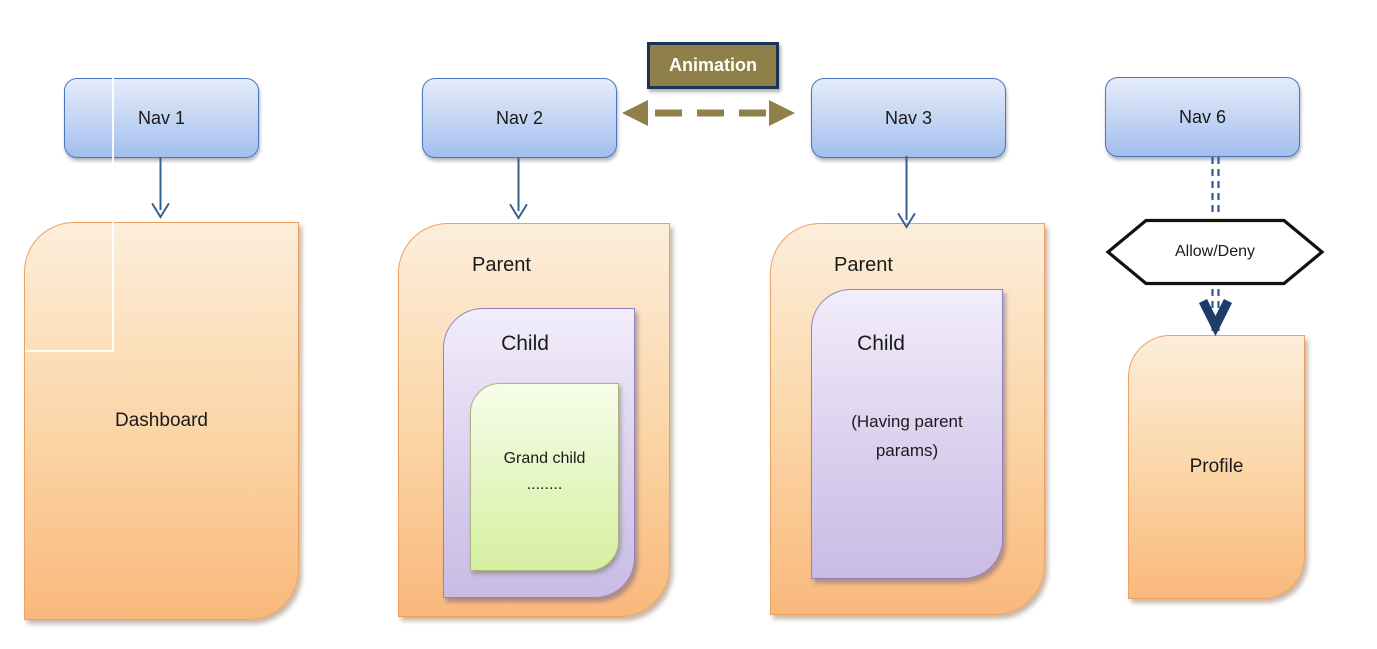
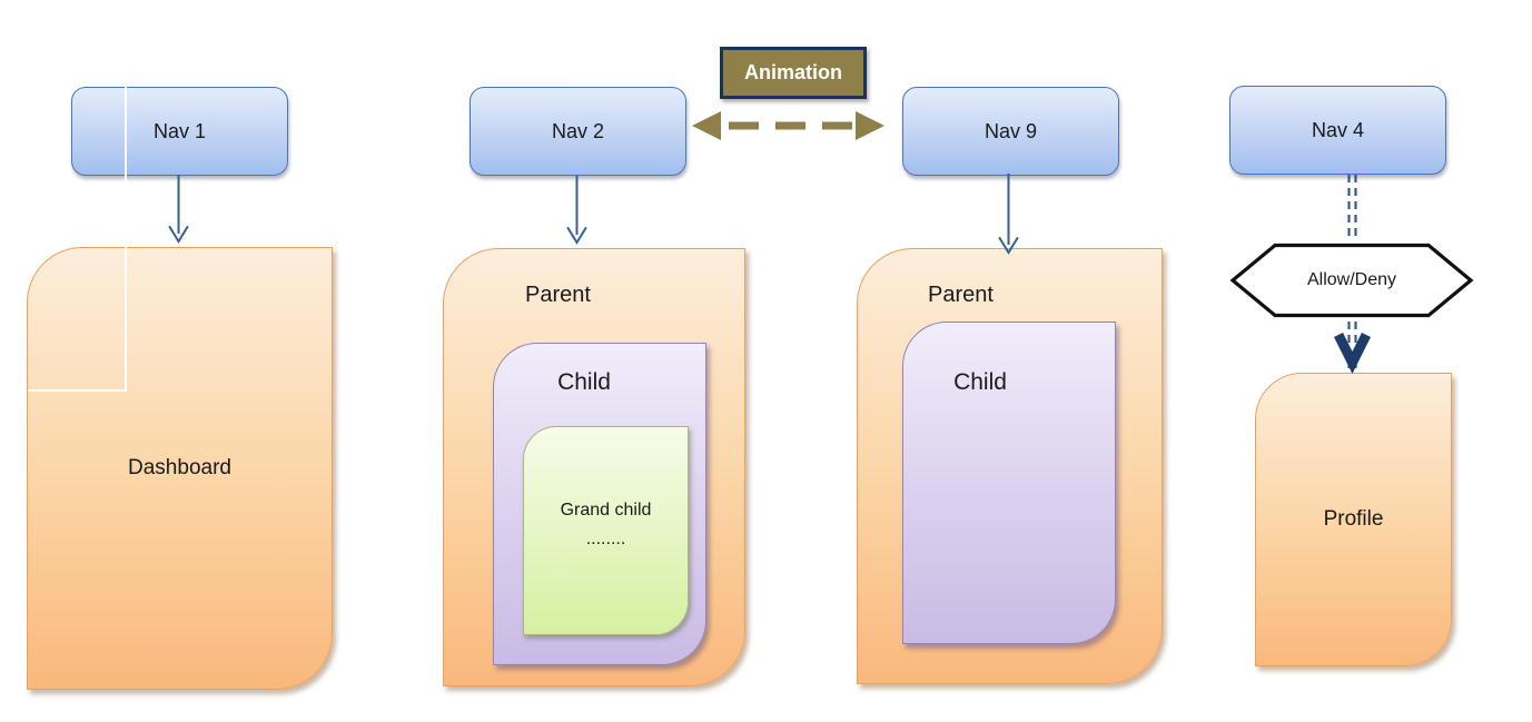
  Dashboard
  Parent
  Child
  Grand child
  ........
  Parent
  Child
- (Having parent params)
  Profile
  Nav 1
  Nav 2
- Nav 3
+ Nav 9
- Nav 6
+ Nav 4
  Animation
  Allow/Deny
